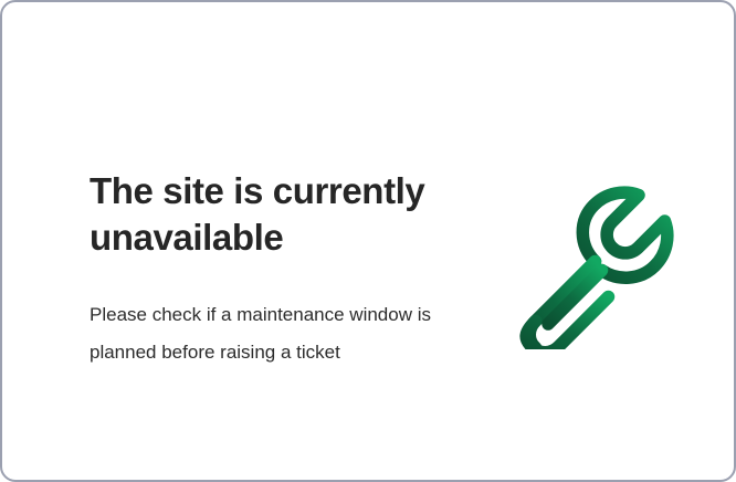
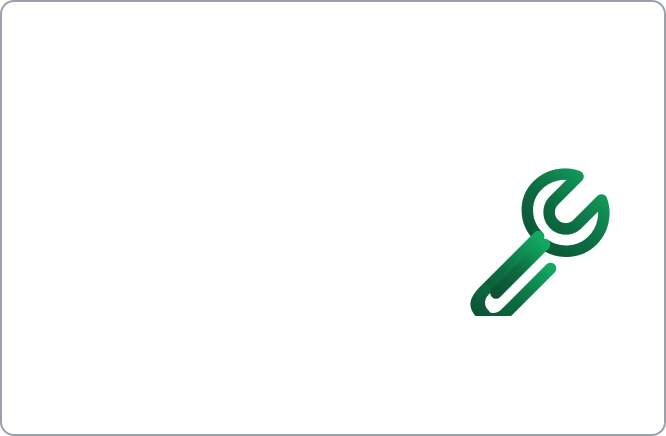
- The site is currently unavailable
- Please check if a maintenance window is planned before raising a ticket
